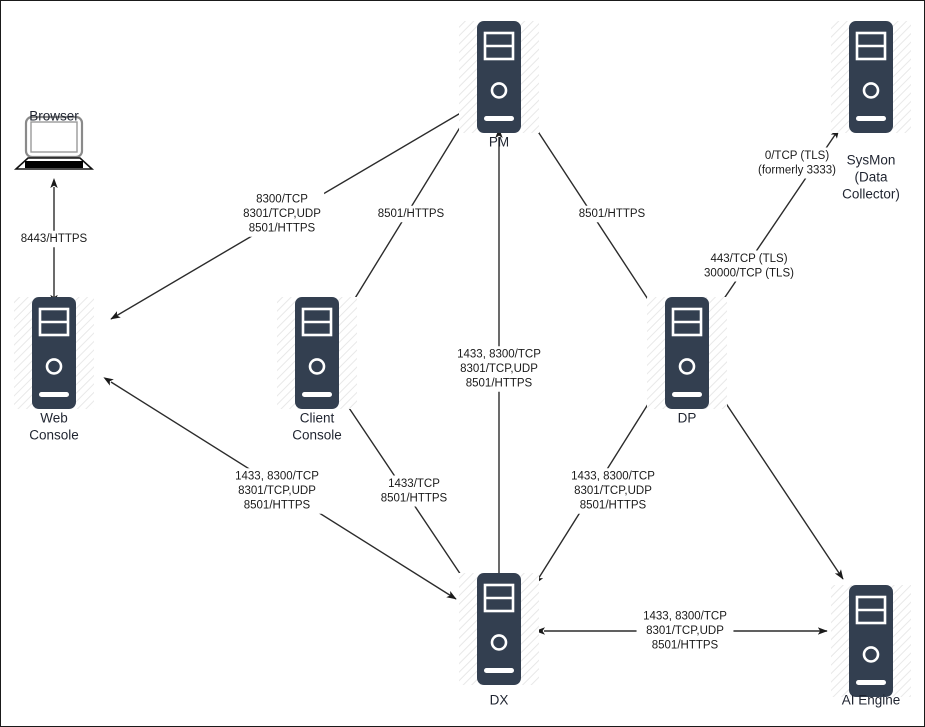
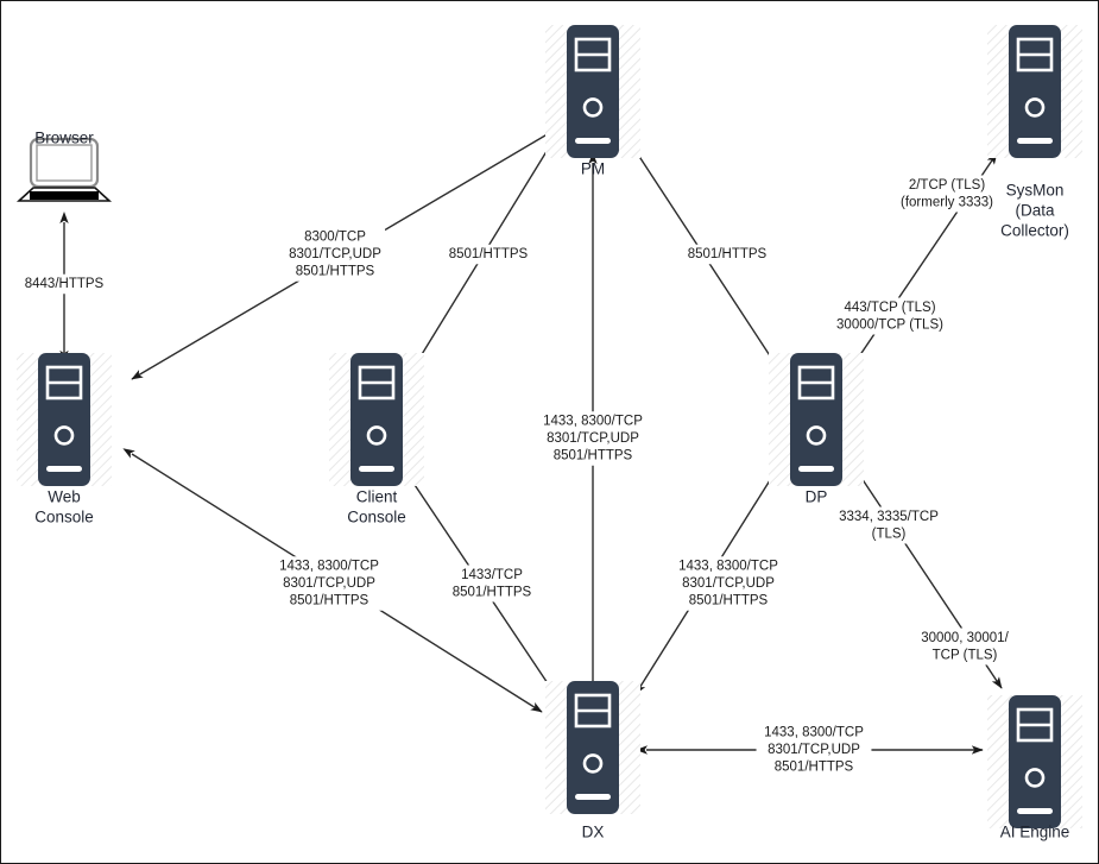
  8443/HTTPS
  8300/TCP
  8301/TCP,UDP
  8501/HTTPS
  8501/HTTPS
  8501/HTTPS
  1433, 8300/TCP
  8301/TCP,UDP
  8501/HTTPS
- 0/TCP (TLS)
+ 2/TCP (TLS)
  (formerly 3333)
  443/TCP (TLS)
  30000/TCP (TLS)
  1433, 8300/TCP
  8301/TCP,UDP
  8501/HTTPS
  1433/TCP
  8501/HTTPS
  1433, 8300/TCP
  8301/TCP,UDP
  8501/HTTPS
+ 3334, 3335/TCP
+ (TLS)
+ 30000, 30001/
+ TCP (TLS)
  1433, 8300/TCP
  8301/TCP,UDP
  8501/HTTPS
  Browser
  Web
  Console
  Client
  Console
  PM
  DP
  SysMon
  (Data
  Collector)
  DX
  AI Engine
